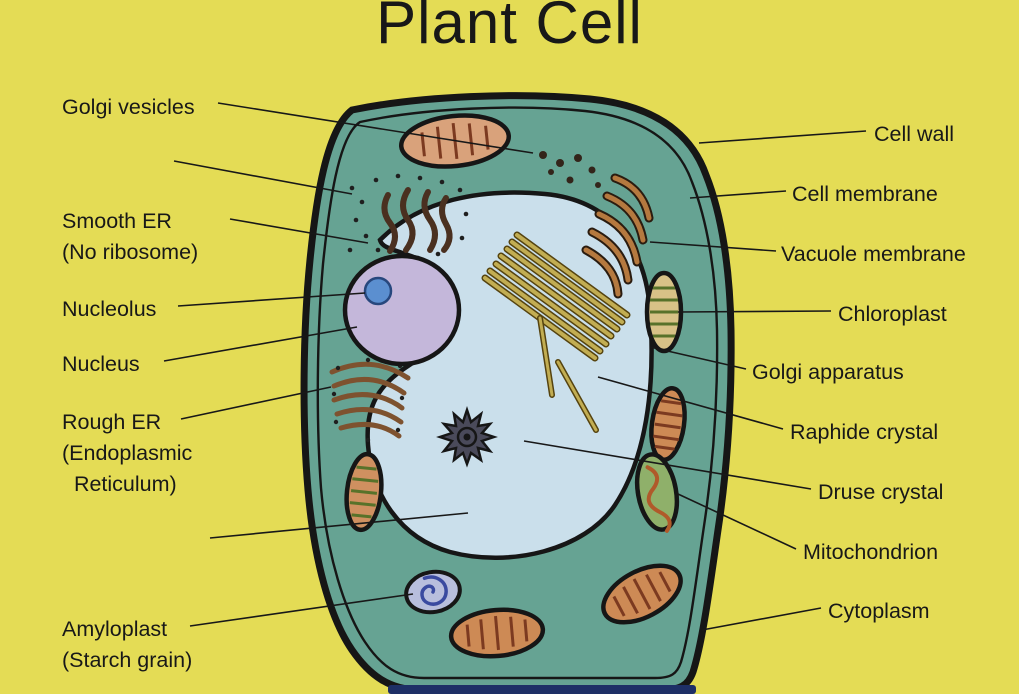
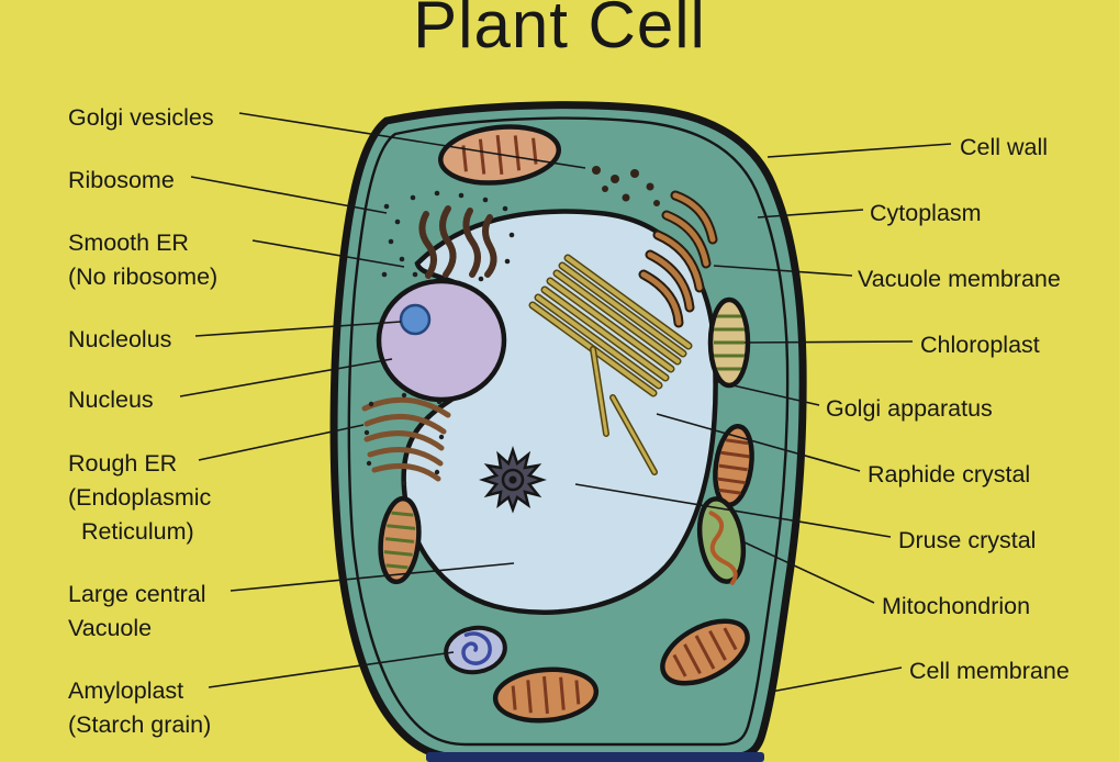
  Plant Cell
  Golgi vesicles
+ Ribosome
  Smooth ER
  (No ribosome)
  Nucleolus
  Nucleus
  Rough ER
  (Endoplasmic
  Reticulum)
+ Large central
+ Vacuole
  Amyloplast
  (Starch grain)
  Cell wall
- Cell membrane
+ Cytoplasm
  Vacuole membrane
  Chloroplast
  Golgi apparatus
  Raphide crystal
  Druse crystal
  Mitochondrion
- Cytoplasm
+ Cell membrane
